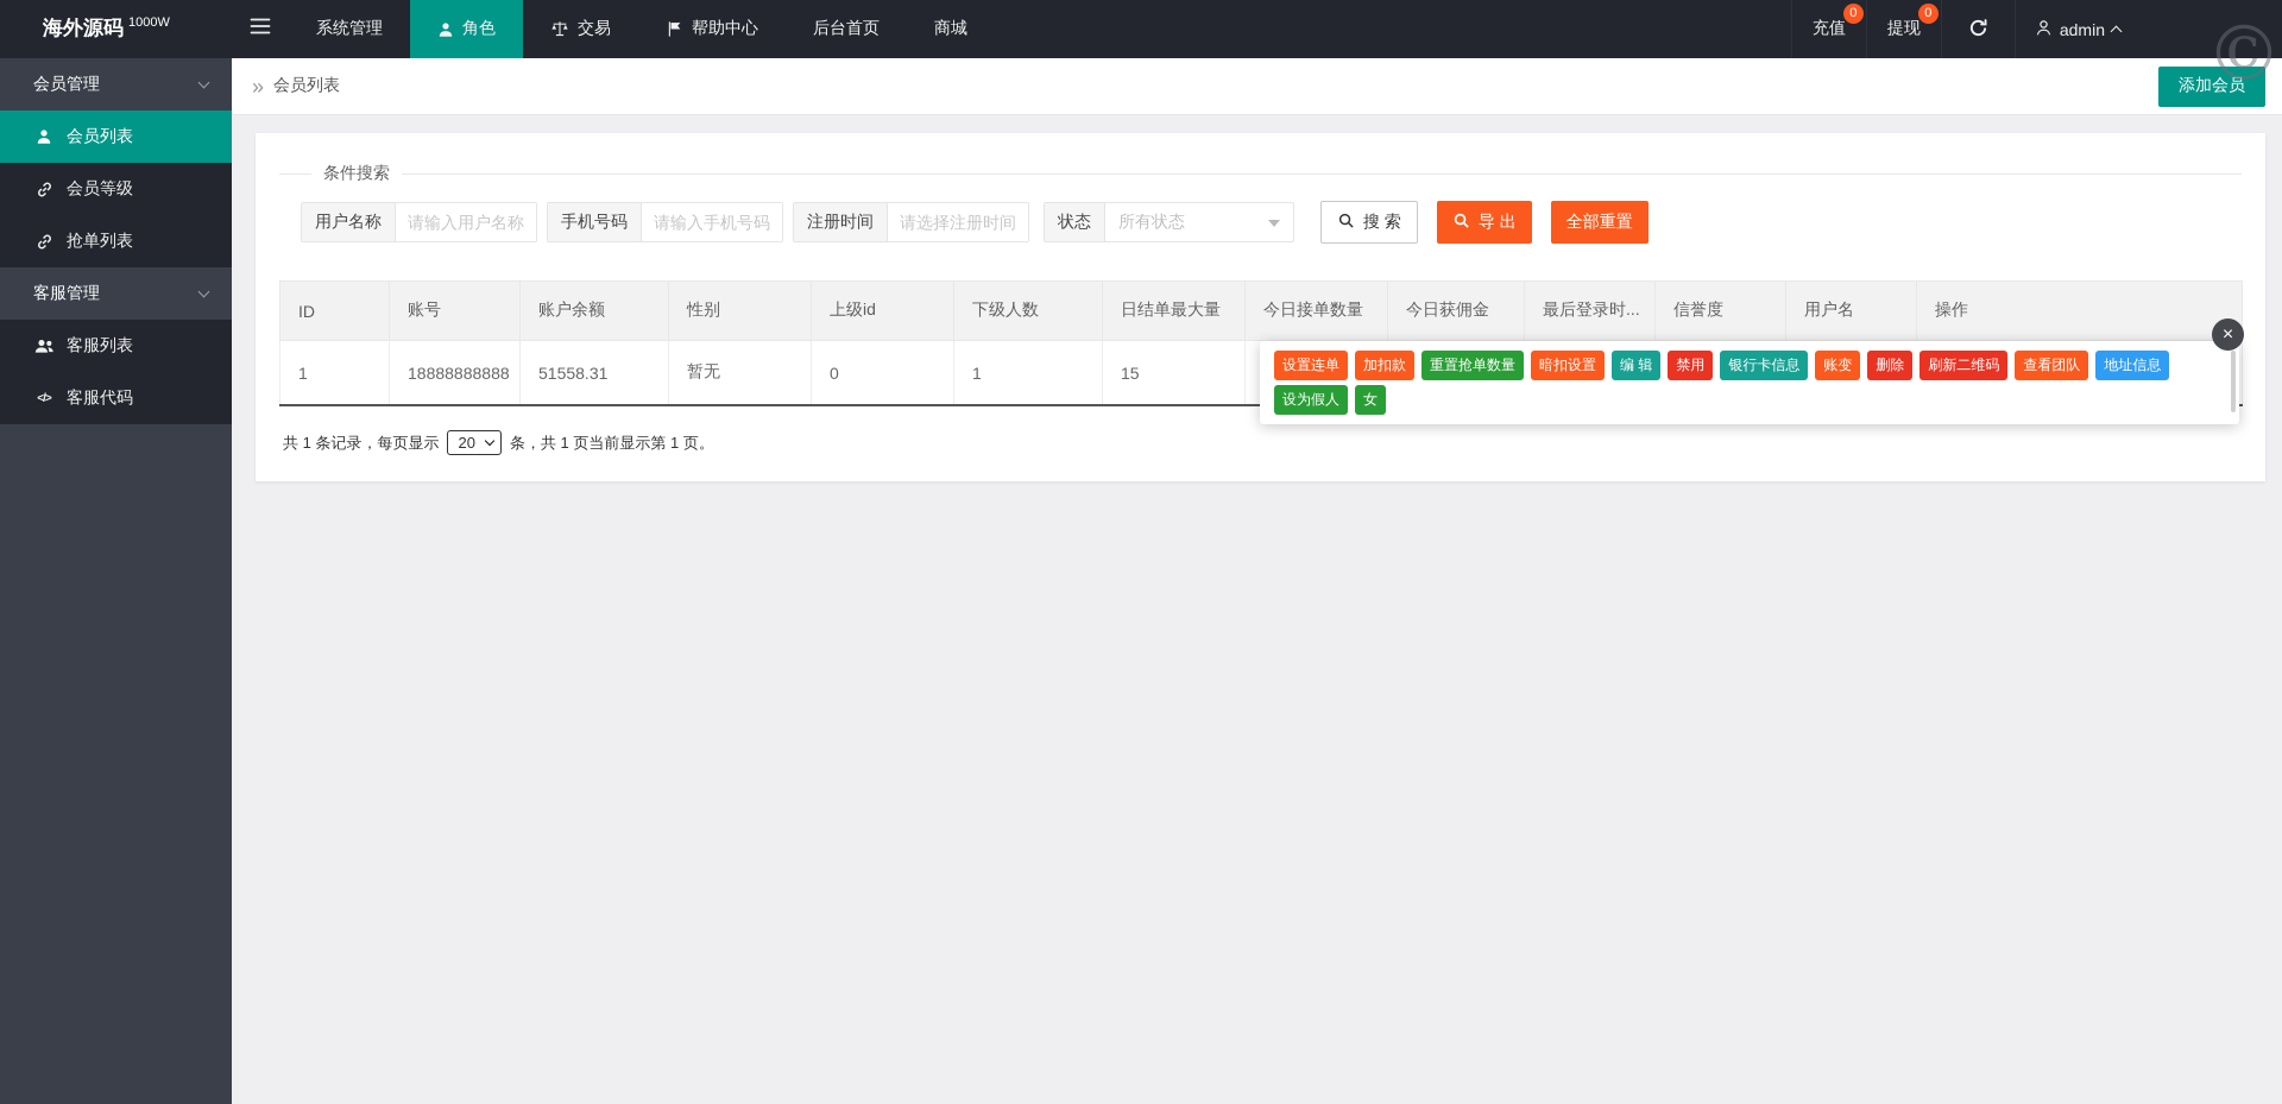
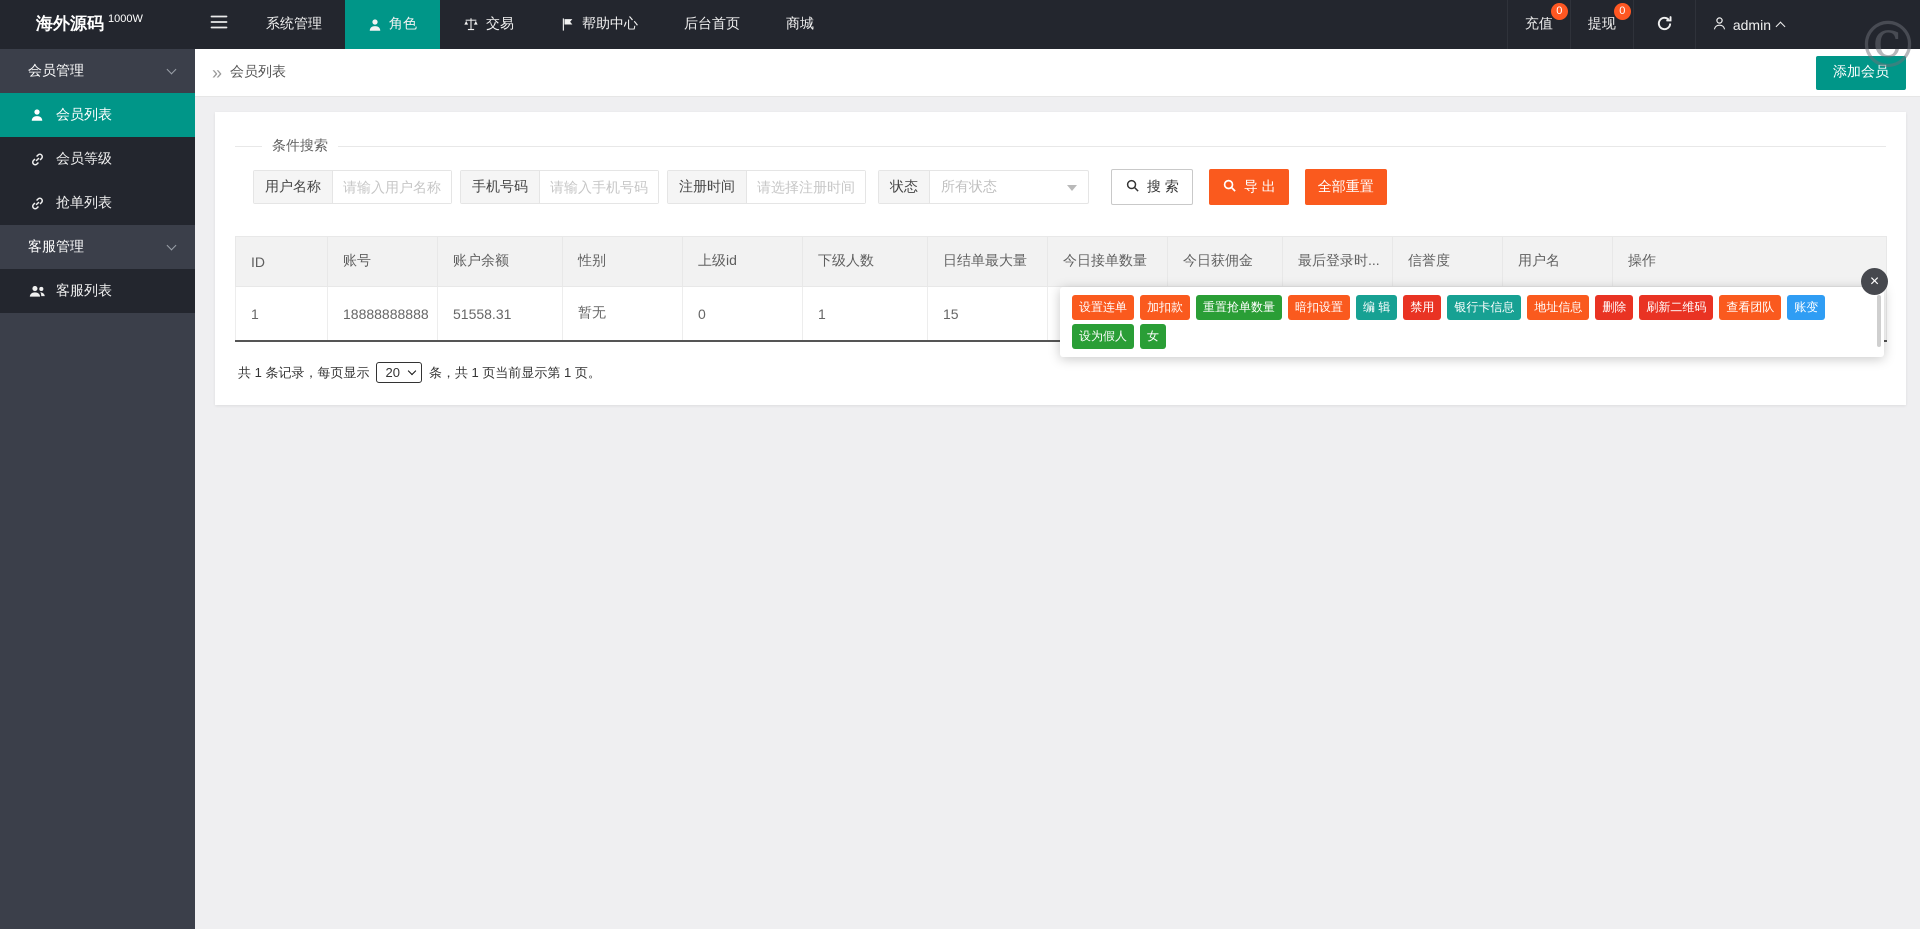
  海外源码
  1000W
  系统管理
  角色
  交易
  帮助中心
  后台首页
  商城
  充值
  0
  提现
  0
  admin
  会员管理
  会员列表
  会员等级
  抢单列表
  客服管理
  客服列表
- </>
- 客服代码
  »
  会员列表
  添加会员
  条件搜索
  用户名称
  请输入用户名称
  手机号码
  请输入手机号码
  注册时间
  请选择注册时间
  状态
  所有状态
  搜 索
  导 出
  全部重置
  ID	账号	账户余额	性别	上级id	下级人数	日结单最大量	今日接单数量	今日获佣金	最后登录时...	信誉度	用户名	操作
  1	18888888888	51558.31	暂无	0	1	15
  共 1 条记录，每页显示
  20
  条，共 1 页当前显示第 1 页。
  设置连单
  加扣款
  重置抢单数量
  暗扣设置
  编 辑
  禁用
  银行卡信息
- 账变
+ 地址信息
  删除
  刷新二维码
  查看团队
- 地址信息
+ 账变
  设为假人
  女
  ×
  ©
